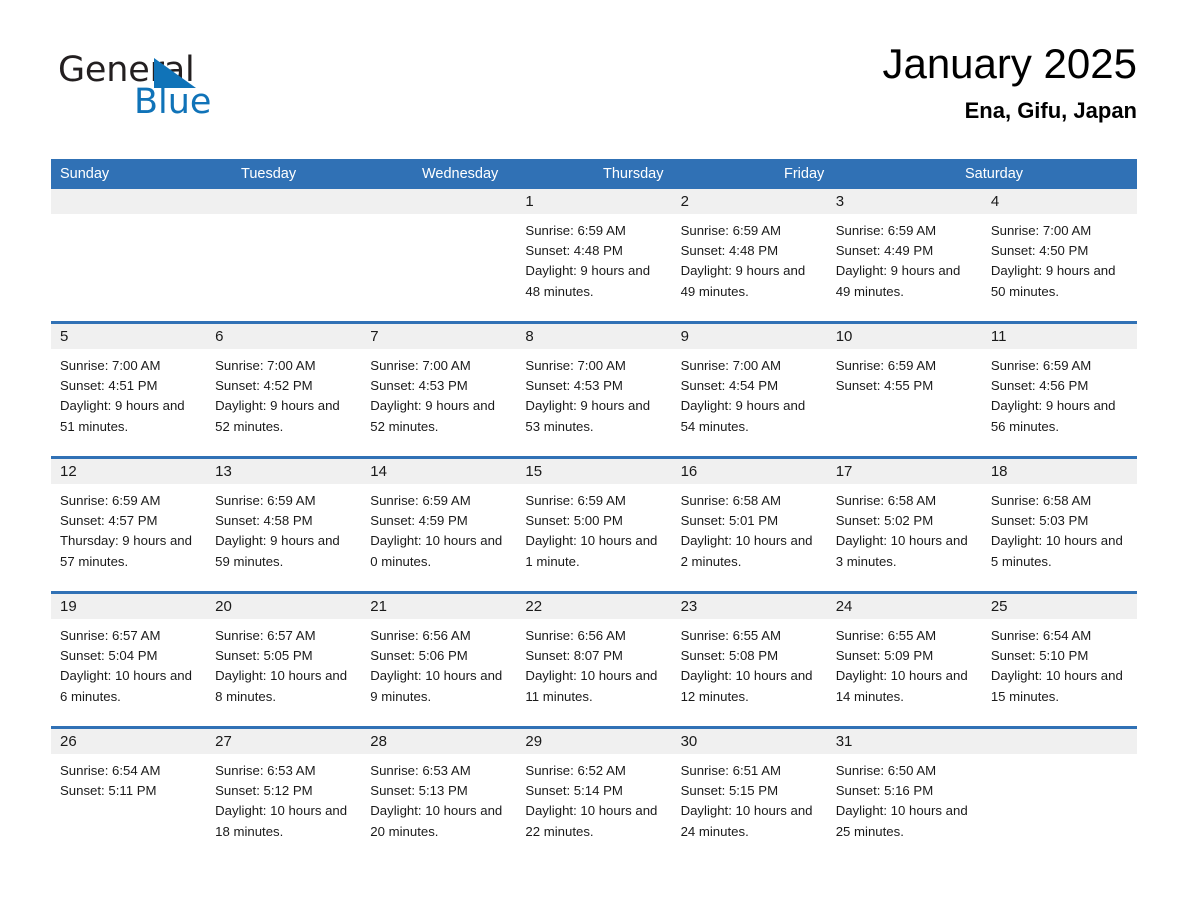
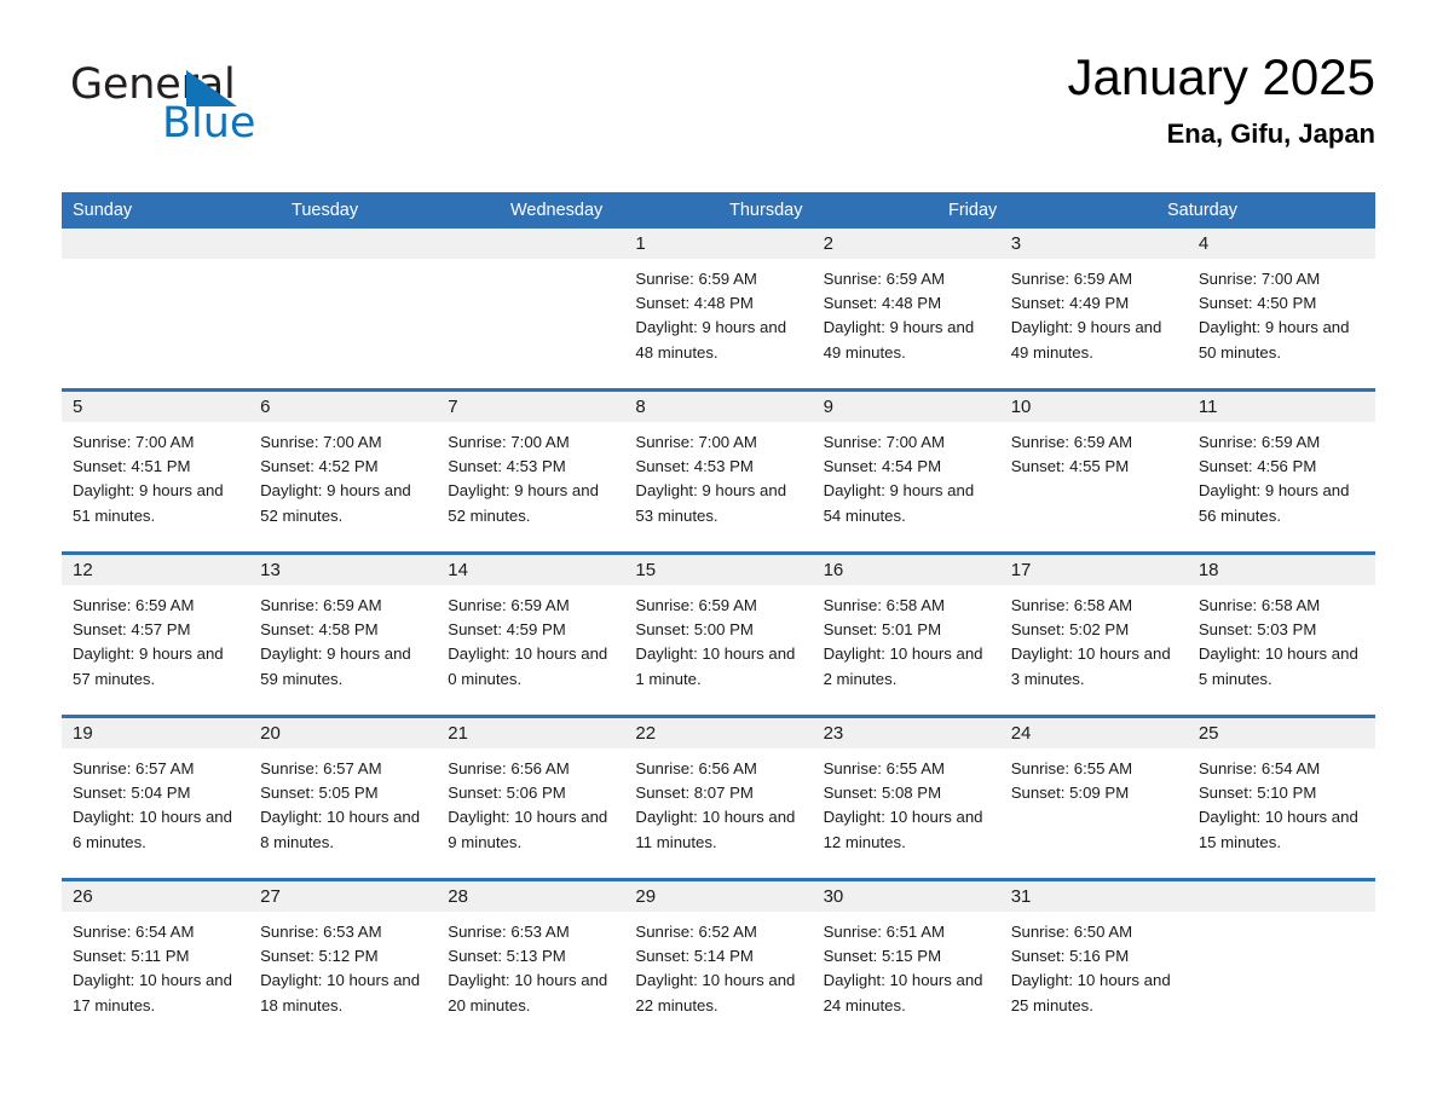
  Geneal
  Blue
  January 2025
  Ena, Gifu, Japan
  Sunday
  Tuesday
  Wednesday
  Thursday
  Friday
  Saturday
  1
  Sunrise: 6:59 AM
  Sunset: 4:48 PM
  Daylight: 9 hours and 48 minutes.
  2
  Sunrise: 6:59 AM
  Sunset: 4:48 PM
  Daylight: 9 hours and 49 minutes.
  3
  Sunrise: 6:59 AM
  Sunset: 4:49 PM
  Daylight: 9 hours and 49 minutes.
  4
  Sunrise: 7:00 AM
  Sunset: 4:50 PM
  Daylight: 9 hours and 50 minutes.
  5
  Sunrise: 7:00 AM
  Sunset: 4:51 PM
  Daylight: 9 hours and 51 minutes.
  6
  Sunrise: 7:00 AM
  Sunset: 4:52 PM
  Daylight: 9 hours and 52 minutes.
  7
  Sunrise: 7:00 AM
  Sunset: 4:53 PM
  Daylight: 9 hours and 52 minutes.
  8
  Sunrise: 7:00 AM
  Sunset: 4:53 PM
  Daylight: 9 hours and 53 minutes.
  9
  Sunrise: 7:00 AM
  Sunset: 4:54 PM
  Daylight: 9 hours and 54 minutes.
  10
  Sunrise: 6:59 AM
  Sunset: 4:55 PM
  11
  Sunrise: 6:59 AM
  Sunset: 4:56 PM
  Daylight: 9 hours and 56 minutes.
  12
  Sunrise: 6:59 AM
  Sunset: 4:57 PM
- Thursday: 9 hours and 57 minutes.
+ Daylight: 9 hours and 57 minutes.
  13
  Sunrise: 6:59 AM
  Sunset: 4:58 PM
  Daylight: 9 hours and 59 minutes.
  14
  Sunrise: 6:59 AM
  Sunset: 4:59 PM
  Daylight: 10 hours and 0 minutes.
  15
  Sunrise: 6:59 AM
  Sunset: 5:00 PM
  Daylight: 10 hours and 1 minute.
  16
  Sunrise: 6:58 AM
  Sunset: 5:01 PM
  Daylight: 10 hours and 2 minutes.
  17
  Sunrise: 6:58 AM
  Sunset: 5:02 PM
  Daylight: 10 hours and 3 minutes.
  18
  Sunrise: 6:58 AM
  Sunset: 5:03 PM
  Daylight: 10 hours and 5 minutes.
  19
  Sunrise: 6:57 AM
  Sunset: 5:04 PM
  Daylight: 10 hours and 6 minutes.
  20
  Sunrise: 6:57 AM
  Sunset: 5:05 PM
  Daylight: 10 hours and 8 minutes.
  21
  Sunrise: 6:56 AM
  Sunset: 5:06 PM
  Daylight: 10 hours and 9 minutes.
  22
  Sunrise: 6:56 AM
  Sunset: 8:07 PM
  Daylight: 10 hours and 11 minutes.
  23
  Sunrise: 6:55 AM
  Sunset: 5:08 PM
  Daylight: 10 hours and 12 minutes.
  24
  Sunrise: 6:55 AM
  Sunset: 5:09 PM
- Daylight: 10 hours and 14 minutes.
  25
  Sunrise: 6:54 AM
  Sunset: 5:10 PM
  Daylight: 10 hours and 15 minutes.
  26
  Sunrise: 6:54 AM
  Sunset: 5:11 PM
+ Daylight: 10 hours and 17 minutes.
  27
  Sunrise: 6:53 AM
  Sunset: 5:12 PM
  Daylight: 10 hours and 18 minutes.
  28
  Sunrise: 6:53 AM
  Sunset: 5:13 PM
  Daylight: 10 hours and 20 minutes.
  29
  Sunrise: 6:52 AM
  Sunset: 5:14 PM
  Daylight: 10 hours and 22 minutes.
  30
  Sunrise: 6:51 AM
  Sunset: 5:15 PM
  Daylight: 10 hours and 24 minutes.
  31
  Sunrise: 6:50 AM
  Sunset: 5:16 PM
  Daylight: 10 hours and 25 minutes.
